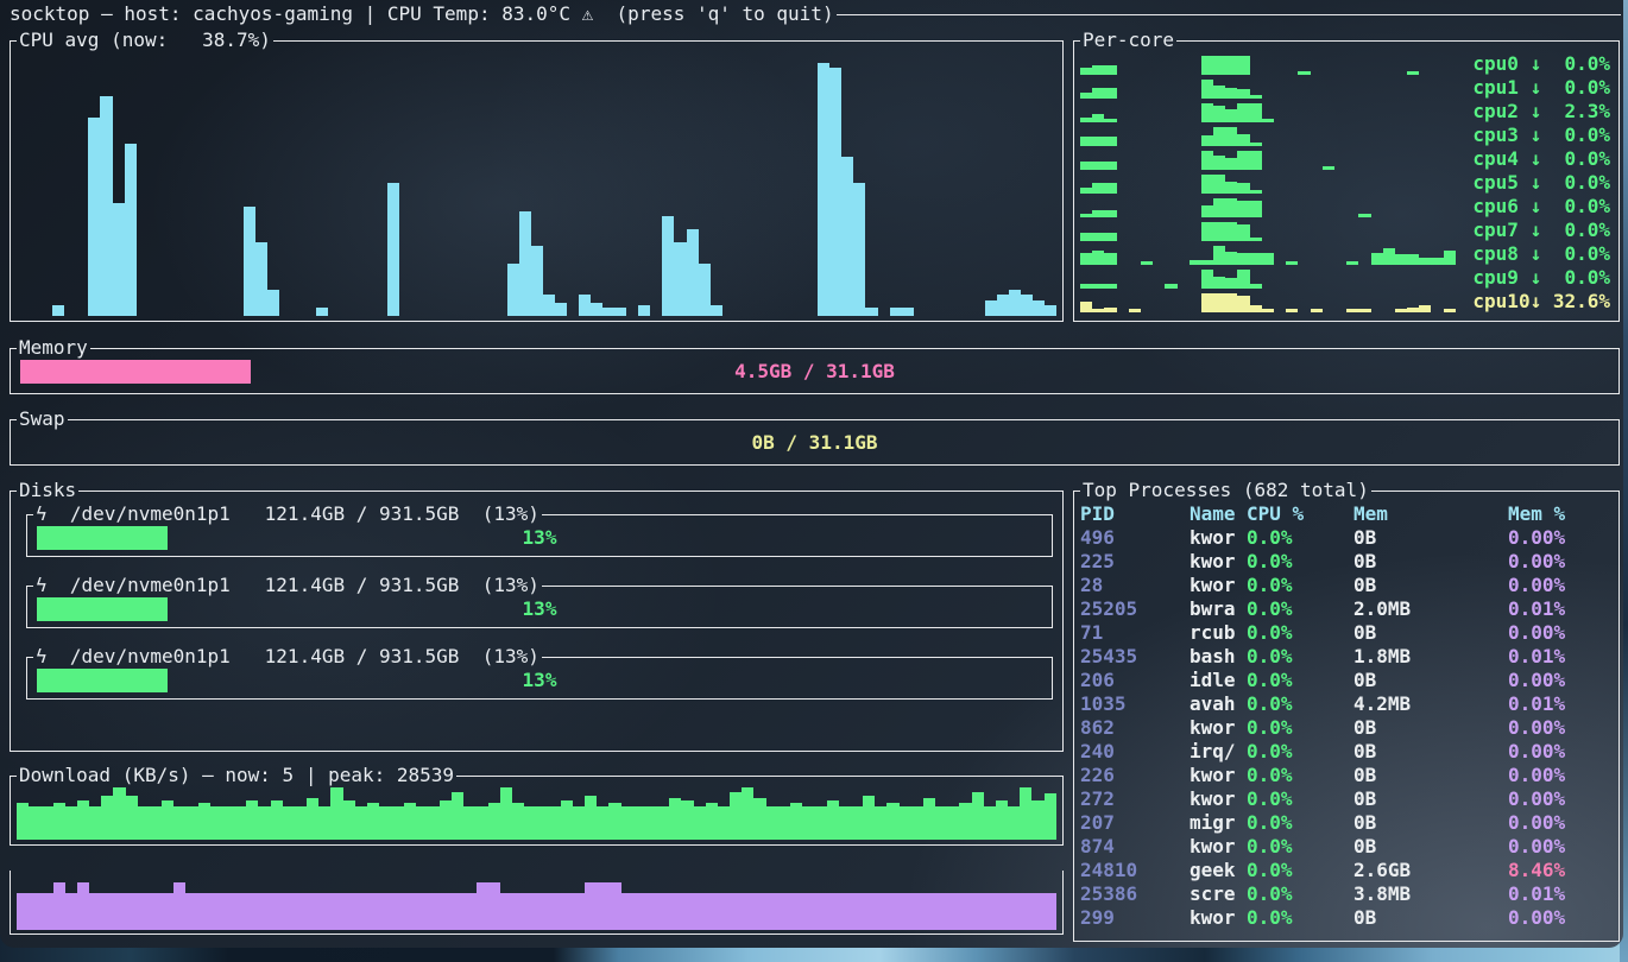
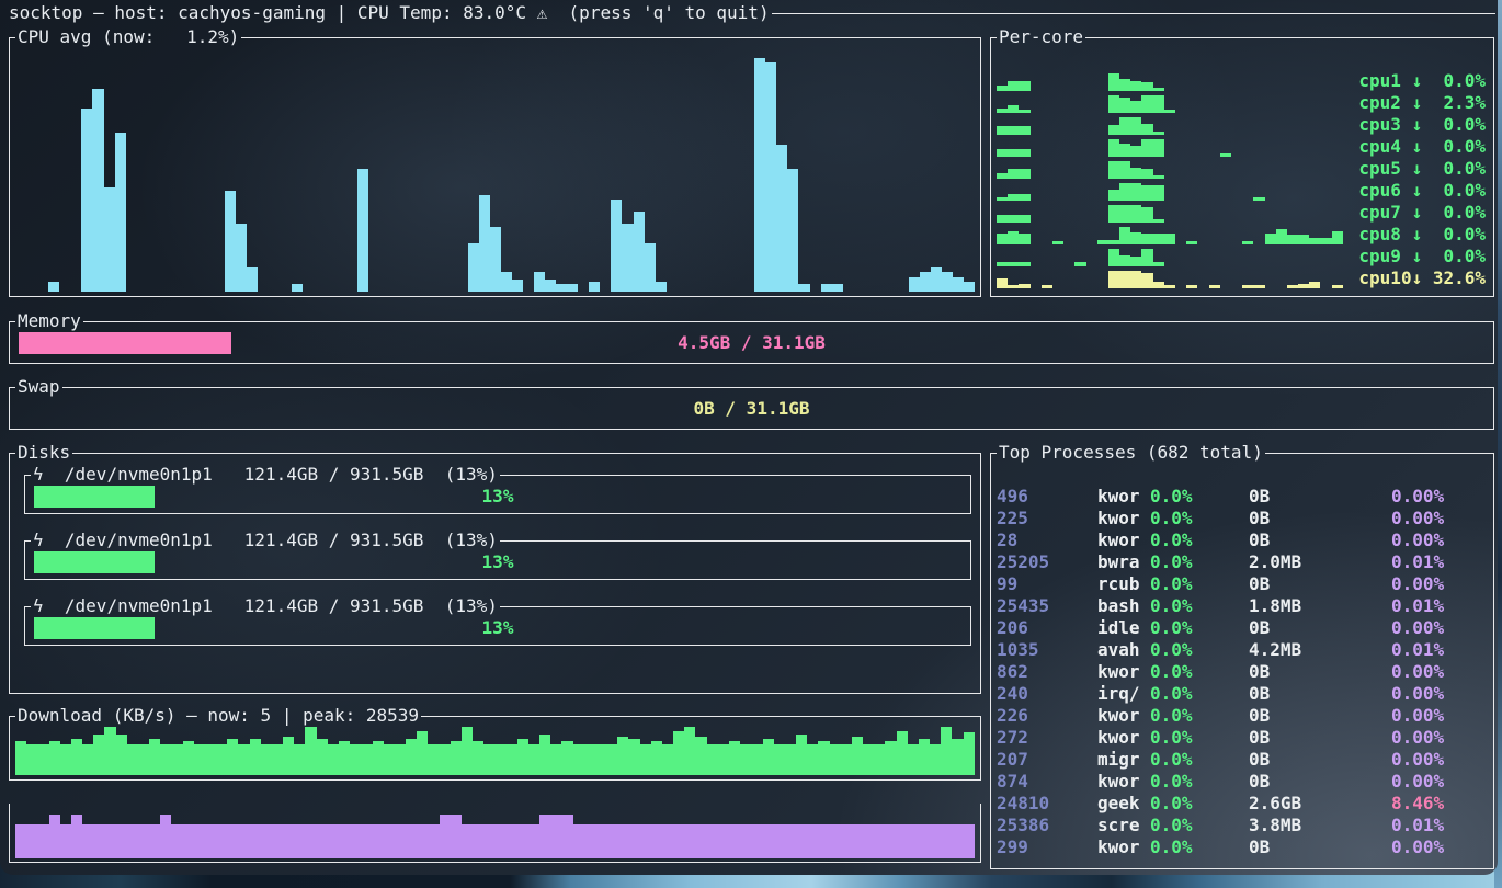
  socktop — host: cachyos-gaming | CPU Temp: 83.0°C
  ⚠
  (press 'q' to quit)
- CPU avg (now: 38.7%)
+ CPU avg (now: 1.2%)
  Per-core
- cpu0 ↓ 0.0%
  cpu1 ↓ 0.0%
  cpu2 ↓ 2.3%
  cpu3 ↓ 0.0%
  cpu4 ↓ 0.0%
  cpu5 ↓ 0.0%
  cpu6 ↓ 0.0%
  cpu7 ↓ 0.0%
  cpu8 ↓ 0.0%
  cpu9 ↓ 0.0%
  cpu10↓ 32.6%
  Memory
  4.5GB / 31.1GB
  Swap
  0B / 31.1GB
  Disks
  ϟ /dev/nvme0n1p1 121.4GB / 931.5GB (13%)
  13%
  ϟ /dev/nvme0n1p1 121.4GB / 931.5GB (13%)
  13%
  ϟ /dev/nvme0n1p1 121.4GB / 931.5GB (13%)
  13%
  Download (KB/s) — now: 5 | peak: 28539
  Top Processes (682 total)
- PID
- Name
- CPU %
- Mem
- Mem %
  496
  kwor
  0.0%
  0B
  0.00%
  225
  kwor
  0.0%
  0B
  0.00%
  28
  kwor
  0.0%
  0B
  0.00%
  25205
  bwra
  0.0%
  2.0MB
  0.01%
- 71
+ 99
  rcub
  0.0%
  0B
  0.00%
  25435
  bash
  0.0%
  1.8MB
  0.01%
  206
  idle
  0.0%
  0B
  0.00%
  1035
  avah
  0.0%
  4.2MB
  0.01%
  862
  kwor
  0.0%
  0B
  0.00%
  240
  irq/
  0.0%
  0B
  0.00%
  226
  kwor
  0.0%
  0B
  0.00%
  272
  kwor
  0.0%
  0B
  0.00%
  207
  migr
  0.0%
  0B
  0.00%
  874
  kwor
  0.0%
  0B
  0.00%
  24810
  geek
  0.0%
  2.6GB
  8.46%
  25386
  scre
  0.0%
  3.8MB
  0.01%
  299
  kwor
  0.0%
  0B
  0.00%
